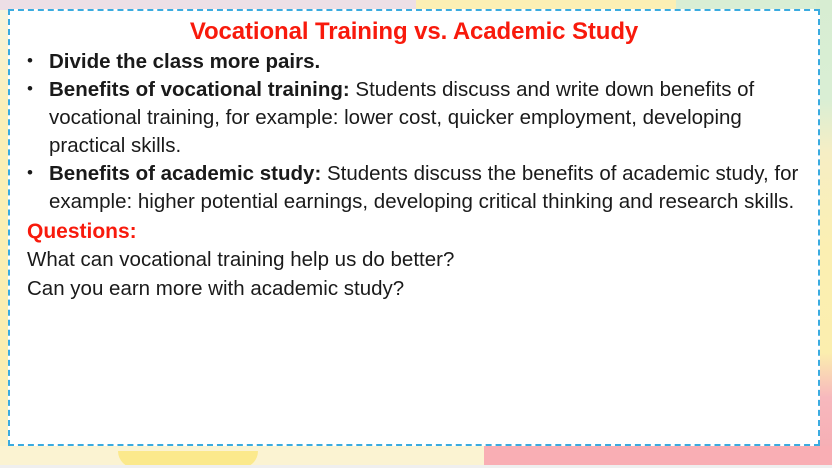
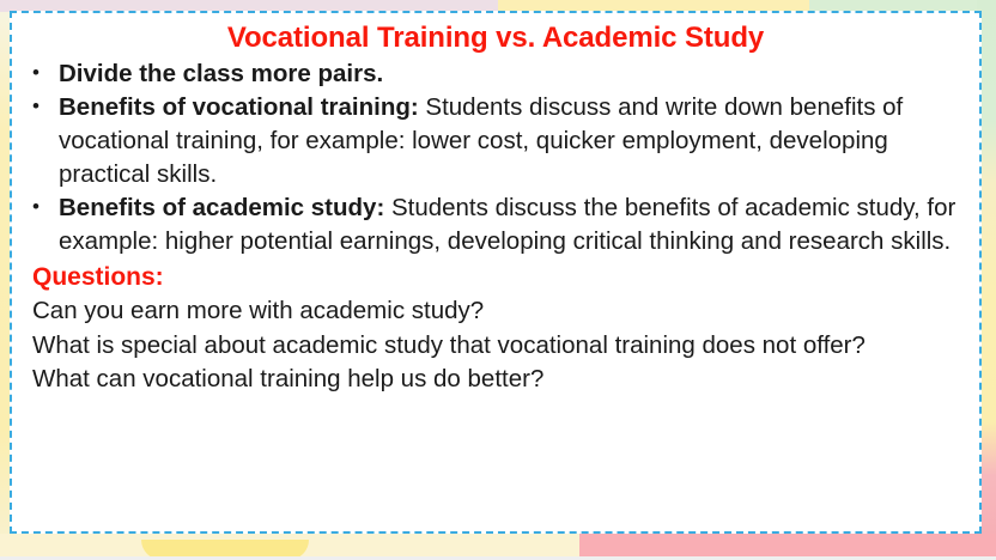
  Vocational Training vs. Academic Study
  Divide the class more pairs.
  Benefits of vocational training: Students discuss and write down benefits of vocational training, for example: lower cost, quicker employment, developing practical skills.
  Benefits of academic study: Students discuss the benefits of academic study, for example: higher potential earnings, developing critical thinking and research skills.
  Questions:
- What can vocational training help us do better?
+ Can you earn more with academic study?
+ What is special about academic study that vocational training does not offer?
- Can you earn more with academic study?
+ What can vocational training help us do better?
